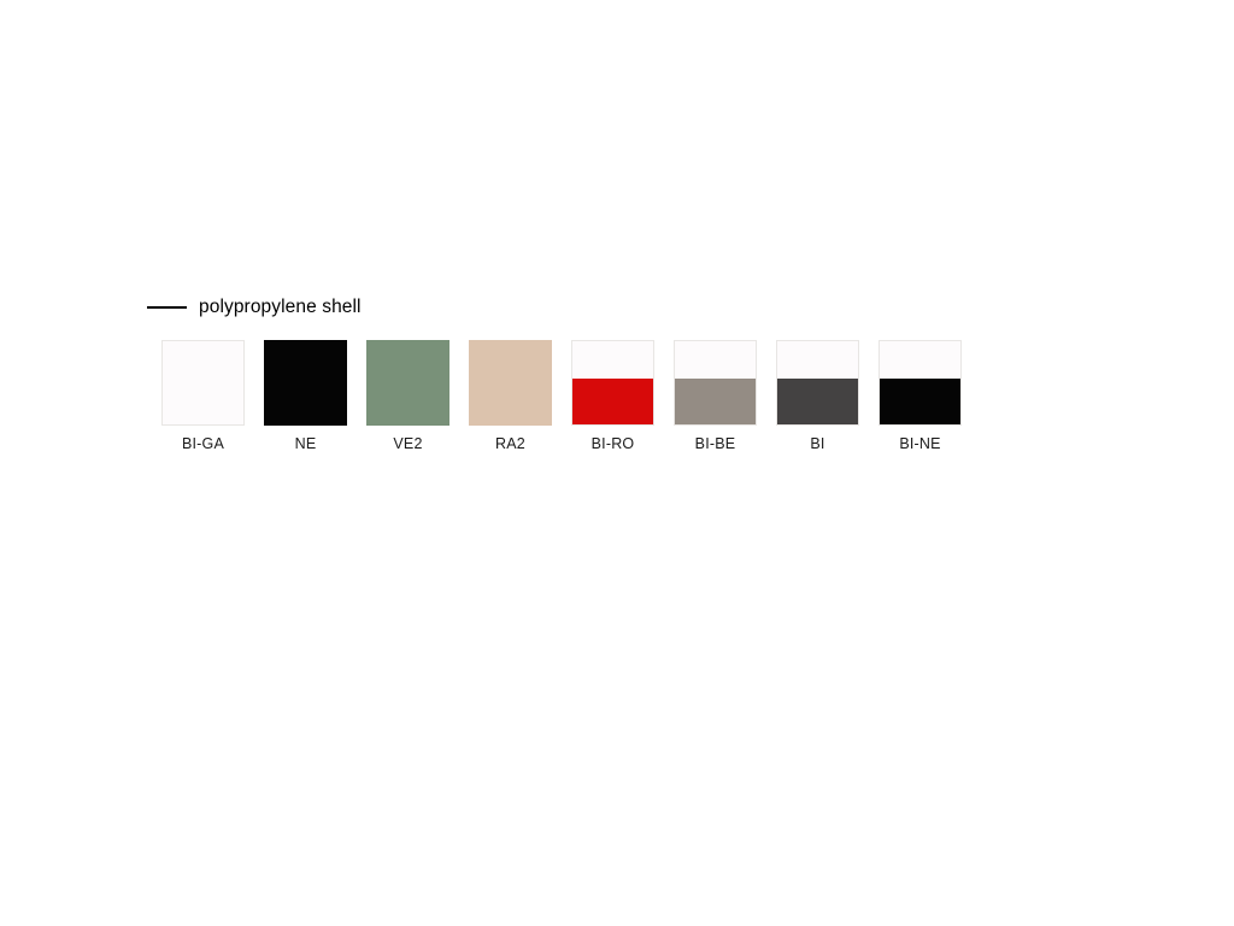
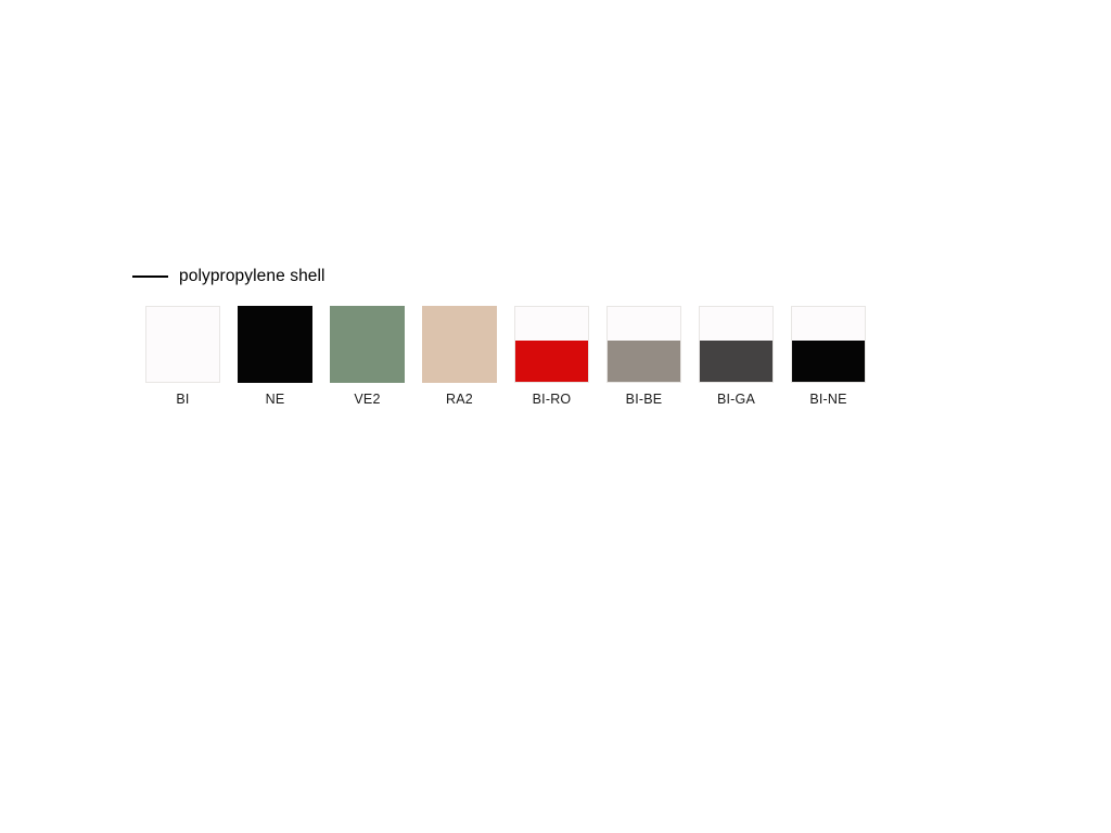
  polypropylene shell
- BI-GA
+ BI
  NE
  VE2
  RA2
  BI-RO
  BI-BE
- BI
+ BI-GA
  BI-NE
